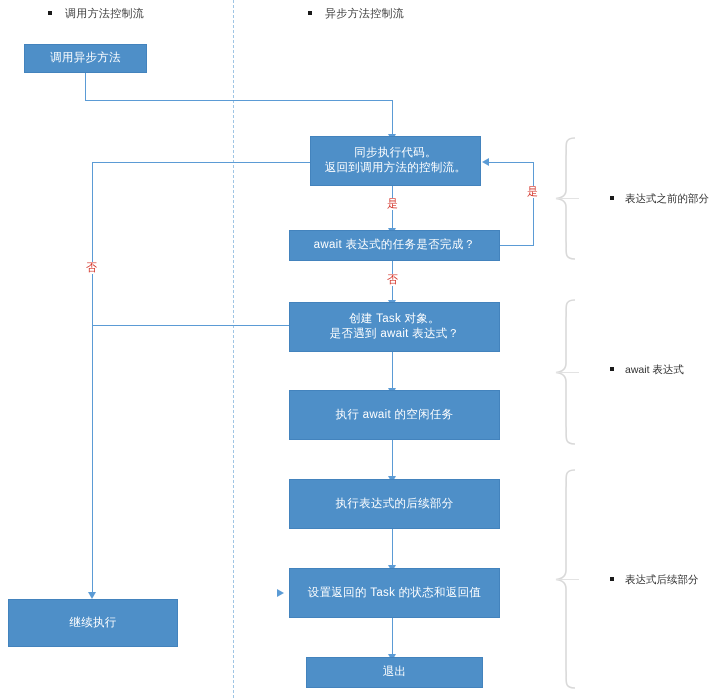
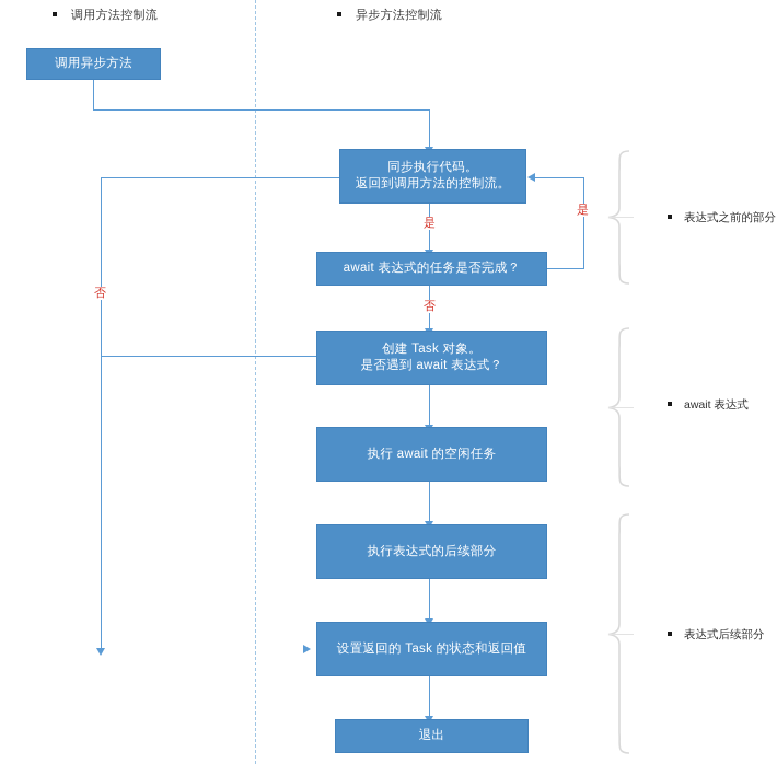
  调用方法控制流
  异步方法控制流
  是
  是
  否
  否
  调用异步方法
  同步执行代码。
  返回到调用方法的控制流。
  await 表达式的任务是否完成？
  创建 Task 对象。
  是否遇到 await 表达式？
  执行 await 的空闲任务
  执行表达式的后续部分
  设置返回的 Task 的状态和返回值
  退出
- 继续执行
  表达式之前的部分
  await 表达式
  表达式后续部分
